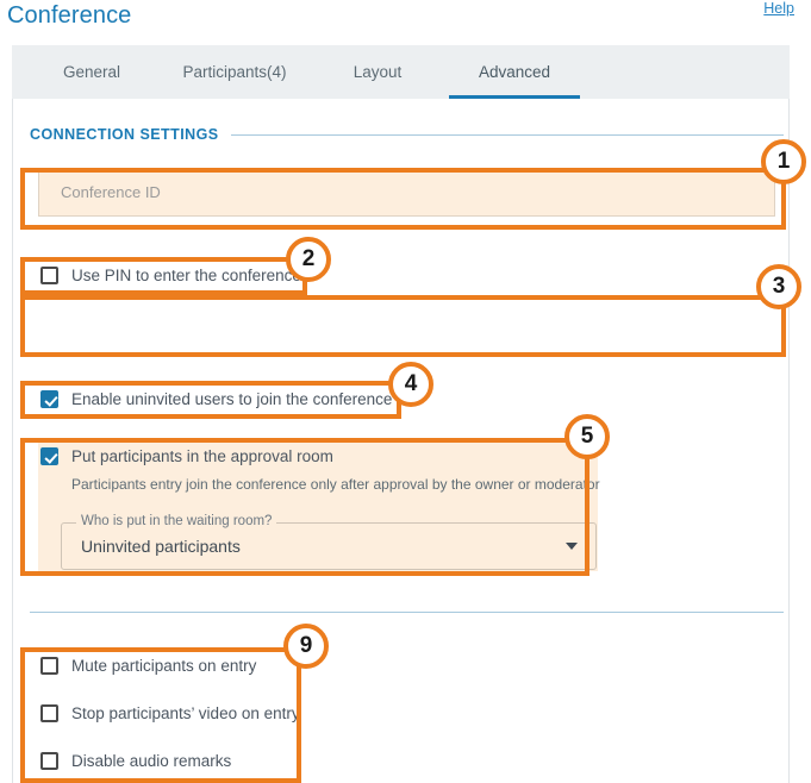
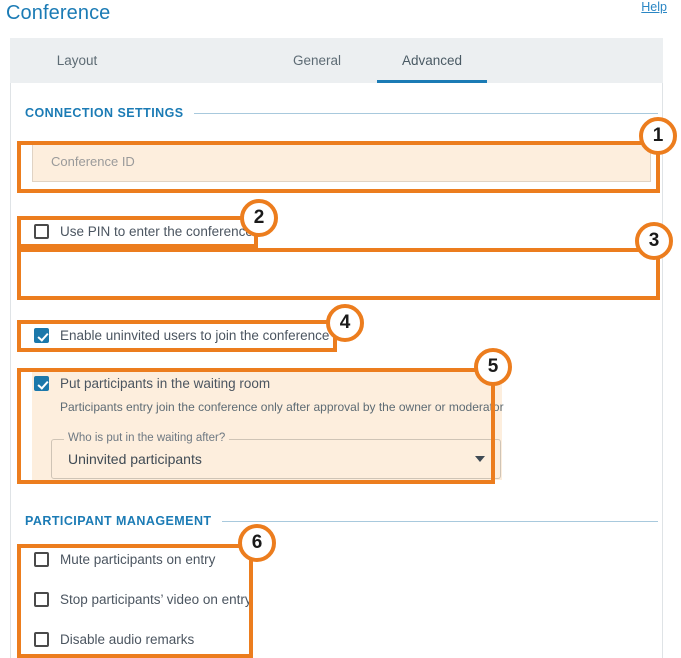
  Conference
  Help
- General
+ Layout
- Participants(4)
- Layout
+ General
  Advanced
  CONNECTION SETTINGS
  Conference ID
  Use PIN to enter the conferenc
  Enable uninvited users to join the conference
- Put participants in the approval room
+ Put participants in the waiting room
  Participants entry join the conference only after approval by the owner or moderator
- Who is put in the waiting room?
+ Who is put in the waiting after?
  Uninvited participants
+ PARTICIPANT MANAGEMENT
  Mute participants on entry
  Stop participants’ video on entry
  Disable audio remarks
  1
  2
  3
  4
  5
- 9
+ 6
